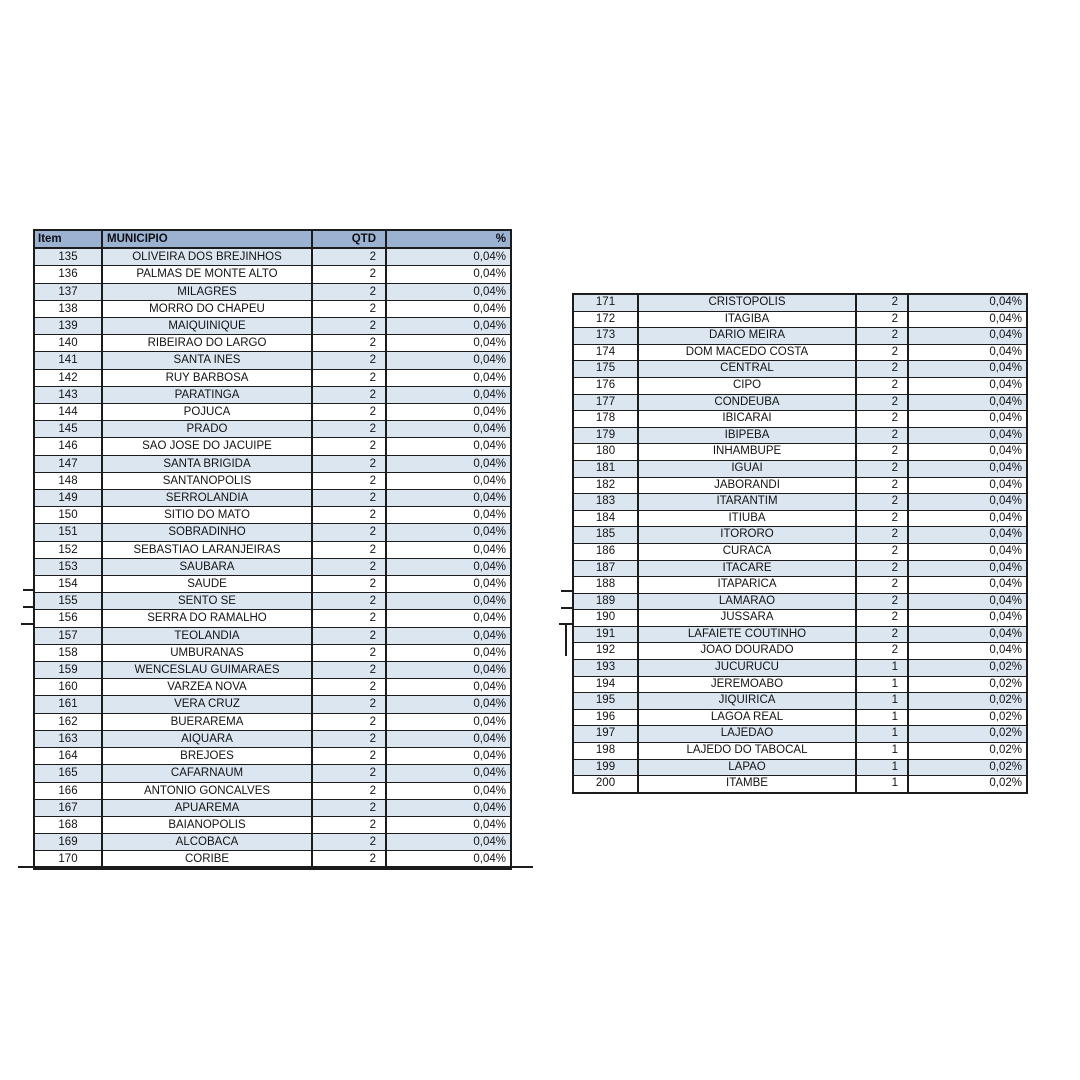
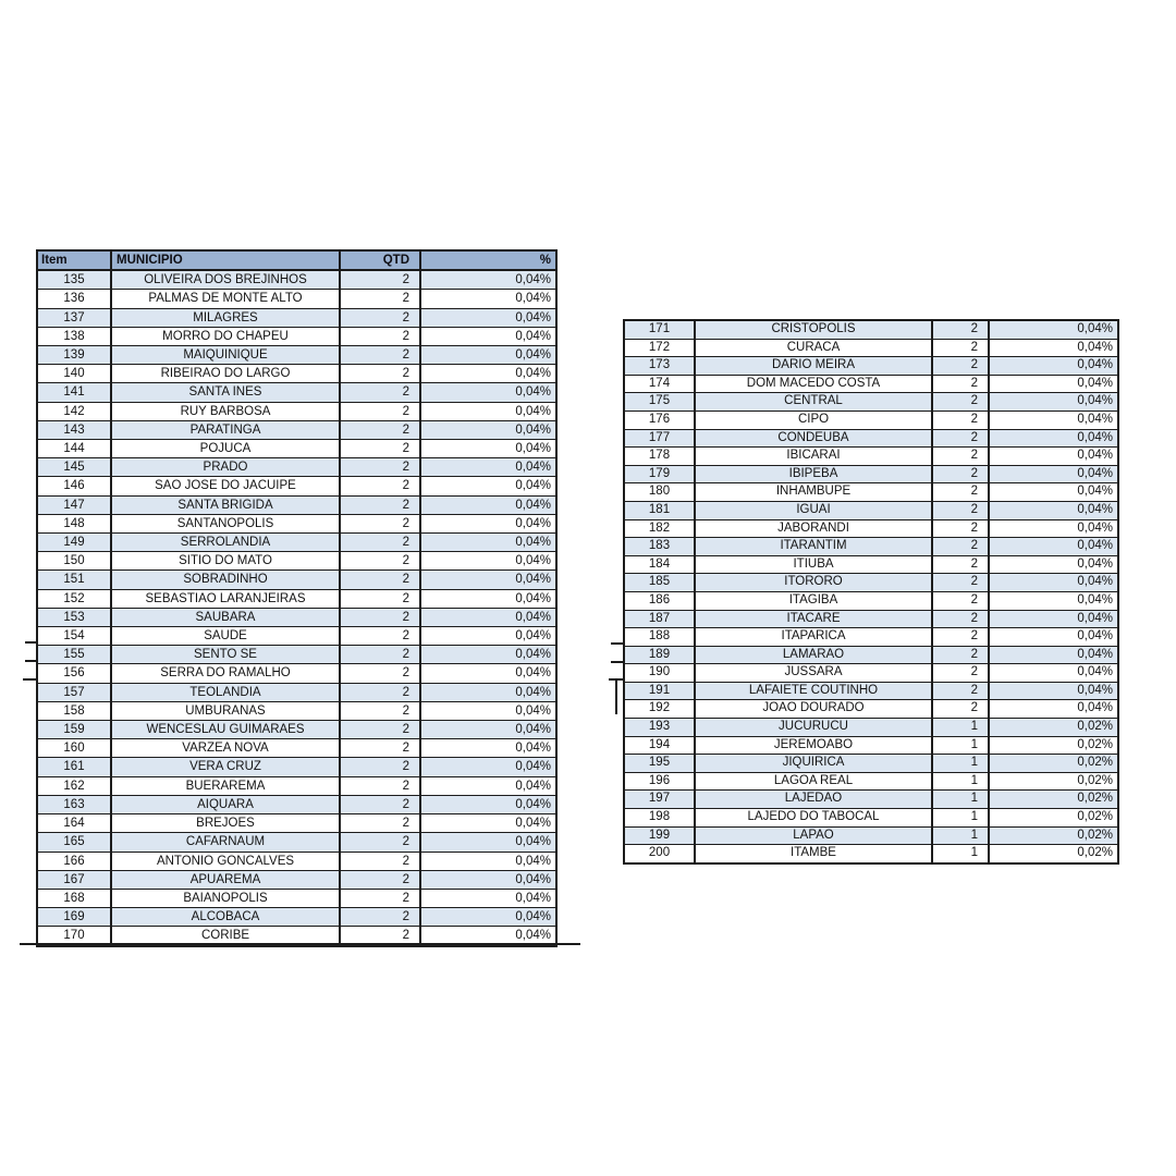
  Item	MUNICIPIO	QTD	%
  135	OLIVEIRA DOS BREJINHOS	2	0,04%
  136	PALMAS DE MONTE ALTO	2	0,04%
  137	MILAGRES	2	0,04%
  138	MORRO DO CHAPEU	2	0,04%
  139	MAIQUINIQUE	2	0,04%
  140	RIBEIRAO DO LARGO	2	0,04%
  141	SANTA INES	2	0,04%
  142	RUY BARBOSA	2	0,04%
  143	PARATINGA	2	0,04%
  144	POJUCA	2	0,04%
  145	PRADO	2	0,04%
  146	SAO JOSE DO JACUIPE	2	0,04%
  147	SANTA BRIGIDA	2	0,04%
  148	SANTANOPOLIS	2	0,04%
  149	SERROLANDIA	2	0,04%
  150	SITIO DO MATO	2	0,04%
  151	SOBRADINHO	2	0,04%
  152	SEBASTIAO LARANJEIRAS	2	0,04%
  153	SAUBARA	2	0,04%
  154	SAUDE	2	0,04%
  155	SENTO SE	2	0,04%
  156	SERRA DO RAMALHO	2	0,04%
  157	TEOLANDIA	2	0,04%
  158	UMBURANAS	2	0,04%
  159	WENCESLAU GUIMARAES	2	0,04%
  160	VARZEA NOVA	2	0,04%
  161	VERA CRUZ	2	0,04%
  162	BUERAREMA	2	0,04%
  163	AIQUARA	2	0,04%
  164	BREJOES	2	0,04%
  165	CAFARNAUM	2	0,04%
  166	ANTONIO GONCALVES	2	0,04%
  167	APUAREMA	2	0,04%
  168	BAIANOPOLIS	2	0,04%
  169	ALCOBACA	2	0,04%
  170	CORIBE	2	0,04%
  171	CRISTOPOLIS	2	0,04%
- 172	ITAGIBA	2	0,04%
+ 172	CURACA	2	0,04%
  173	DARIO MEIRA	2	0,04%
  174	DOM MACEDO COSTA	2	0,04%
  175	CENTRAL	2	0,04%
  176	CIPO	2	0,04%
  177	CONDEUBA	2	0,04%
  178	IBICARAI	2	0,04%
  179	IBIPEBA	2	0,04%
  180	INHAMBUPE	2	0,04%
  181	IGUAI	2	0,04%
  182	JABORANDI	2	0,04%
  183	ITARANTIM	2	0,04%
  184	ITIUBA	2	0,04%
  185	ITORORO	2	0,04%
- 186	CURACA	2	0,04%
+ 186	ITAGIBA	2	0,04%
  187	ITACARE	2	0,04%
  188	ITAPARICA	2	0,04%
  189	LAMARAO	2	0,04%
  190	JUSSARA	2	0,04%
  191	LAFAIETE COUTINHO	2	0,04%
  192	JOAO DOURADO	2	0,04%
  193	JUCURUCU	1	0,02%
  194	JEREMOABO	1	0,02%
  195	JIQUIRICA	1	0,02%
  196	LAGOA REAL	1	0,02%
  197	LAJEDAO	1	0,02%
  198	LAJEDO DO TABOCAL	1	0,02%
  199	LAPAO	1	0,02%
  200	ITAMBE	1	0,02%
